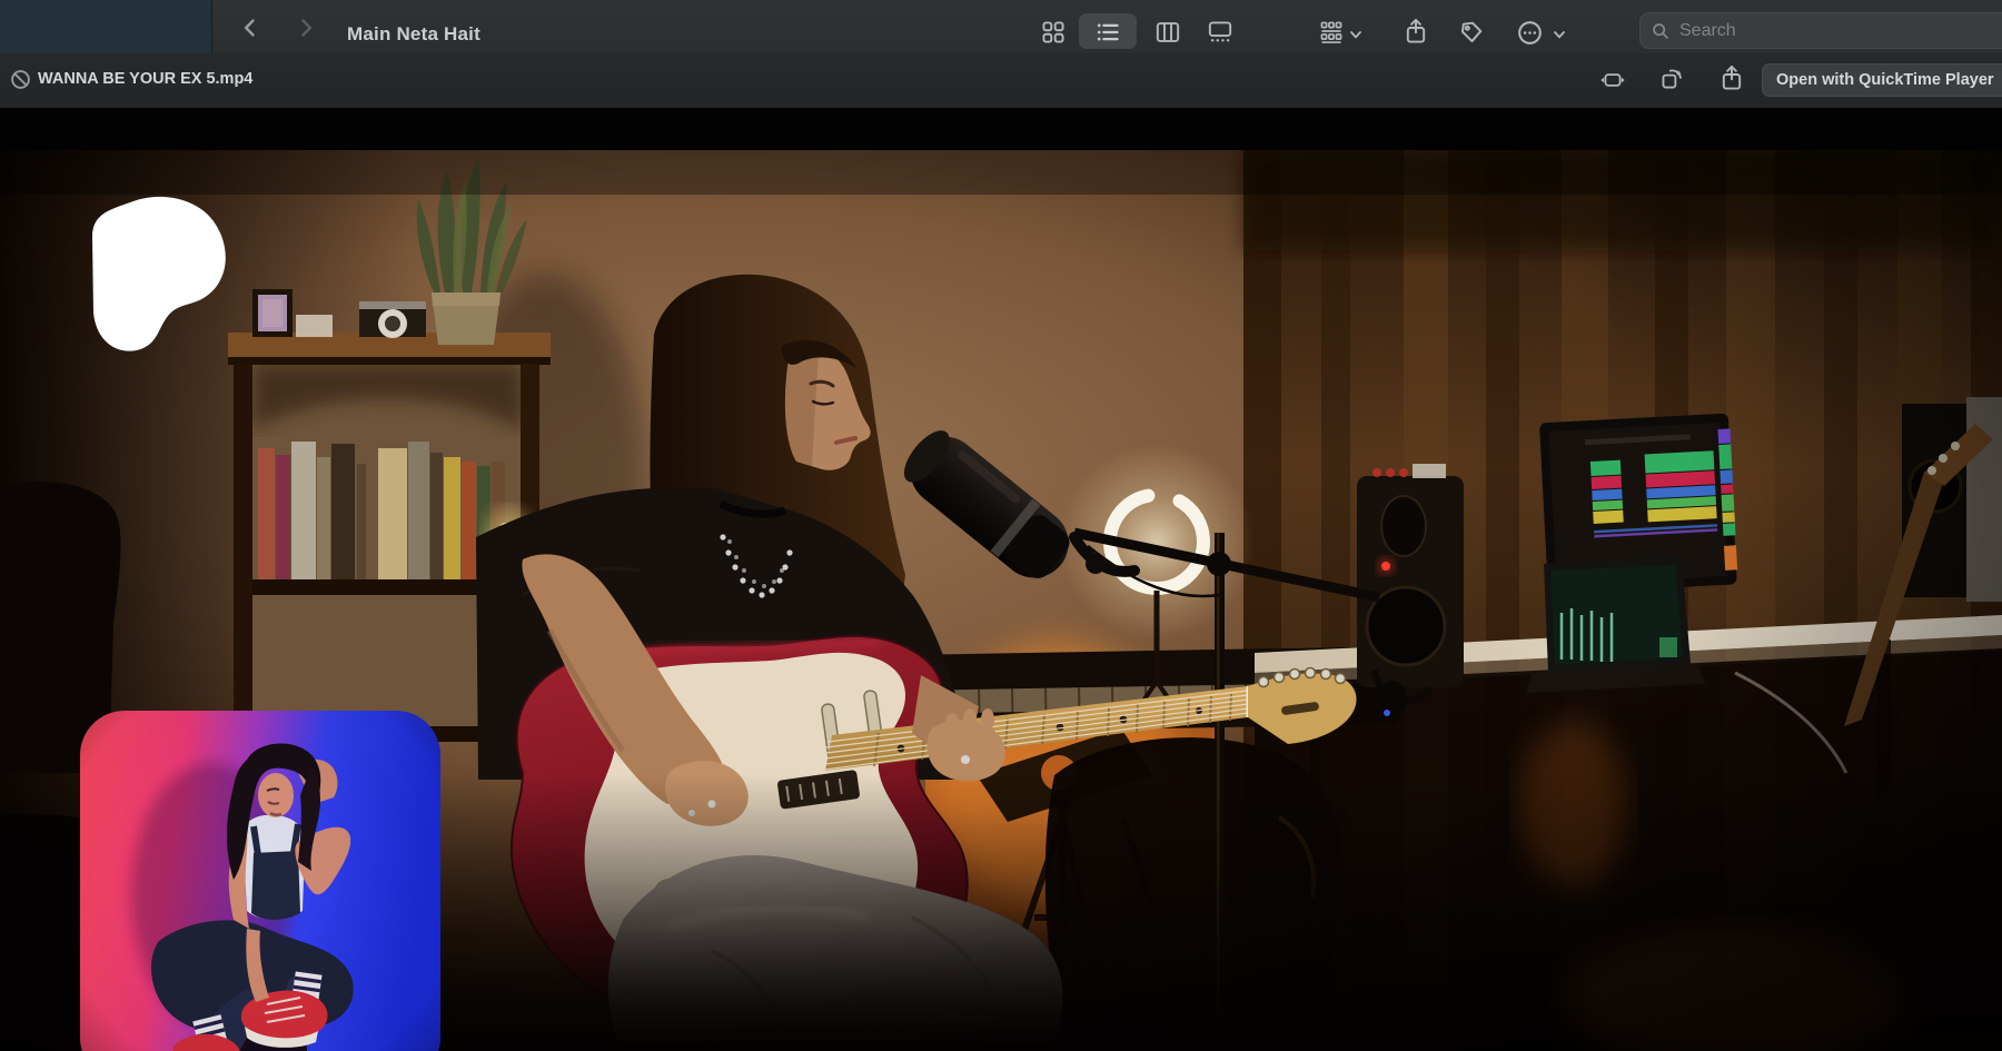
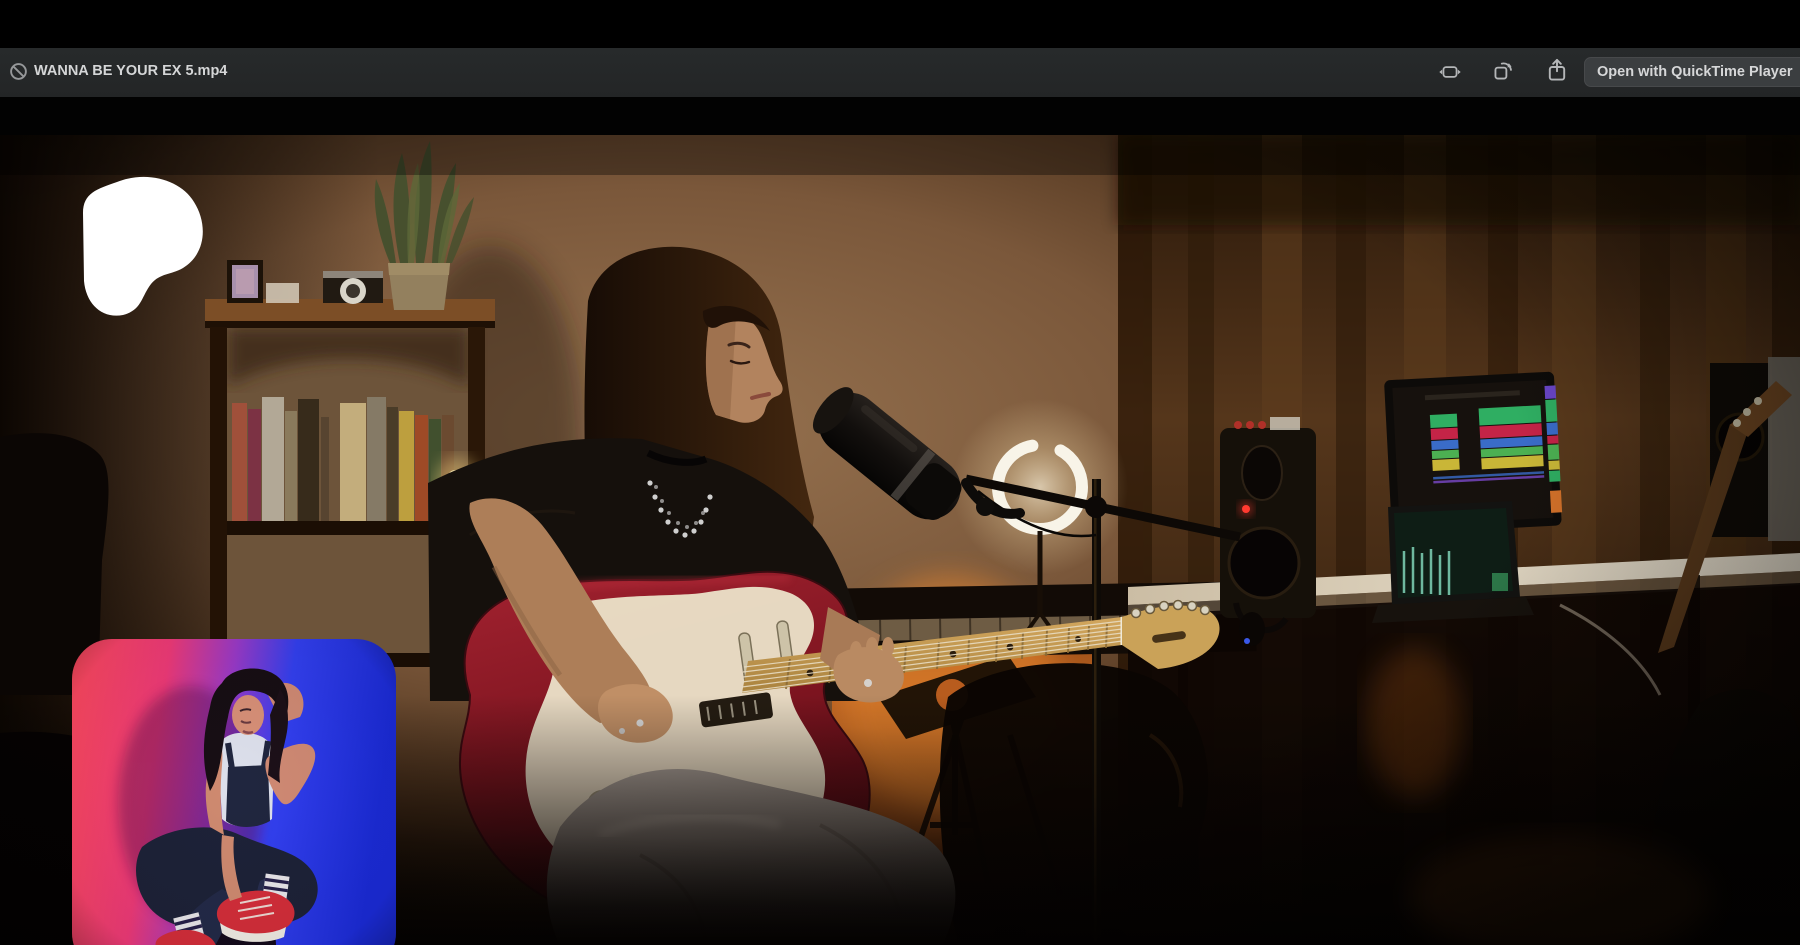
- Main Neta Hait
- Search
  WANNA BE YOUR EX 5.mp4
  Open with QuickTime Player
